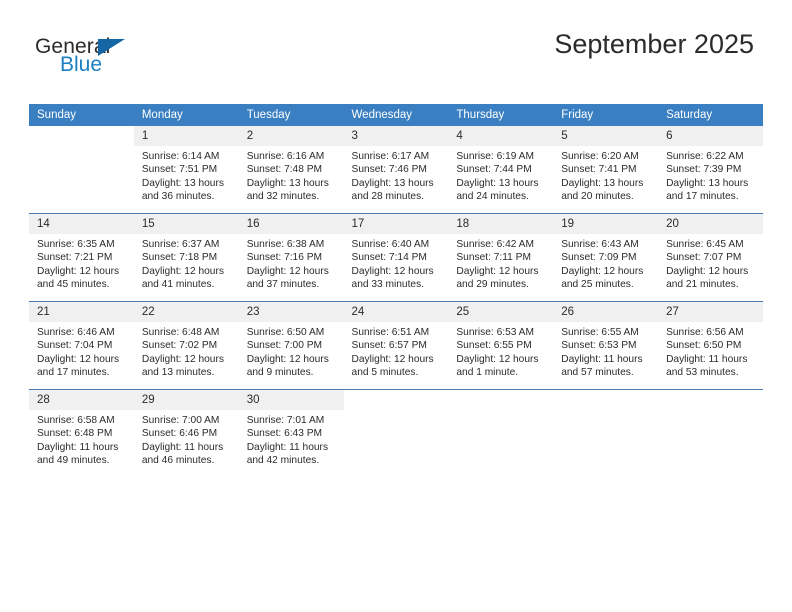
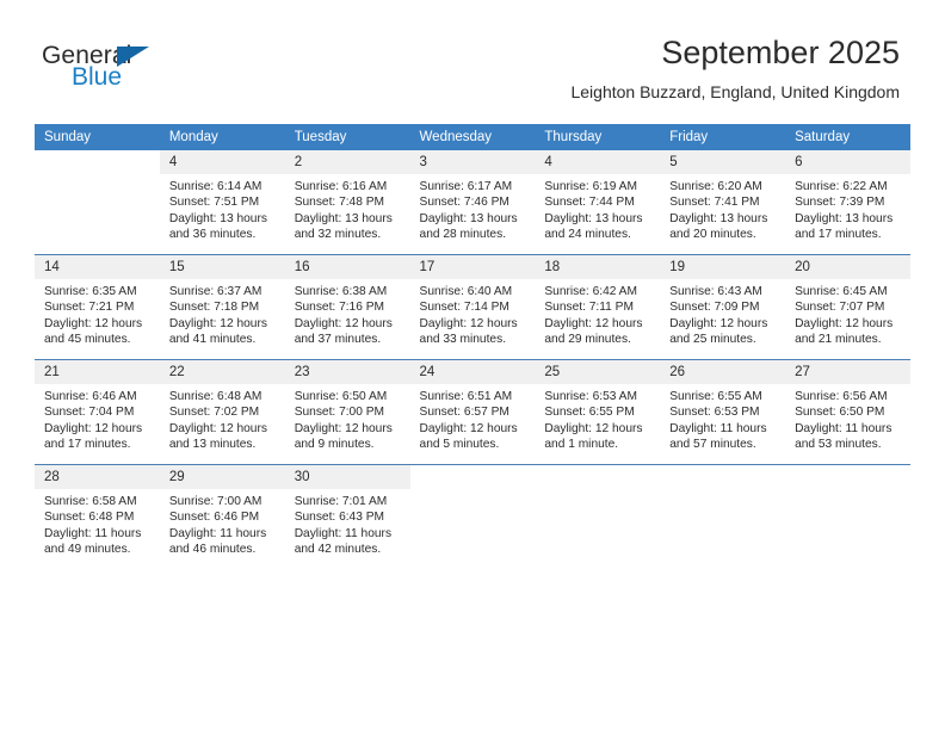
  General
  Blue
  September 2025
+ Leighton Buzzard, England, United Kingdom
  Sunday	Monday	Tuesday	Wednesday	Thursday	Friday	Saturday
- 	1Sunrise: 6:14 AMSunset: 7:51 PMDaylight: 13 hoursand 36 minutes.	2Sunrise: 6:16 AMSunset: 7:48 PMDaylight: 13 hoursand 32 minutes.	3Sunrise: 6:17 AMSunset: 7:46 PMDaylight: 13 hoursand 28 minutes.	4Sunrise: 6:19 AMSunset: 7:44 PMDaylight: 13 hoursand 24 minutes.	5Sunrise: 6:20 AMSunset: 7:41 PMDaylight: 13 hoursand 20 minutes.	6Sunrise: 6:22 AMSunset: 7:39 PMDaylight: 13 hoursand 17 minutes.
+ 	4Sunrise: 6:14 AMSunset: 7:51 PMDaylight: 13 hoursand 36 minutes.	2Sunrise: 6:16 AMSunset: 7:48 PMDaylight: 13 hoursand 32 minutes.	3Sunrise: 6:17 AMSunset: 7:46 PMDaylight: 13 hoursand 28 minutes.	4Sunrise: 6:19 AMSunset: 7:44 PMDaylight: 13 hoursand 24 minutes.	5Sunrise: 6:20 AMSunset: 7:41 PMDaylight: 13 hoursand 20 minutes.	6Sunrise: 6:22 AMSunset: 7:39 PMDaylight: 13 hoursand 17 minutes.
  14Sunrise: 6:35 AMSunset: 7:21 PMDaylight: 12 hoursand 45 minutes.	15Sunrise: 6:37 AMSunset: 7:18 PMDaylight: 12 hoursand 41 minutes.	16Sunrise: 6:38 AMSunset: 7:16 PMDaylight: 12 hoursand 37 minutes.	17Sunrise: 6:40 AMSunset: 7:14 PMDaylight: 12 hoursand 33 minutes.	18Sunrise: 6:42 AMSunset: 7:11 PMDaylight: 12 hoursand 29 minutes.	19Sunrise: 6:43 AMSunset: 7:09 PMDaylight: 12 hoursand 25 minutes.	20Sunrise: 6:45 AMSunset: 7:07 PMDaylight: 12 hoursand 21 minutes.
  21Sunrise: 6:46 AMSunset: 7:04 PMDaylight: 12 hoursand 17 minutes.	22Sunrise: 6:48 AMSunset: 7:02 PMDaylight: 12 hoursand 13 minutes.	23Sunrise: 6:50 AMSunset: 7:00 PMDaylight: 12 hoursand 9 minutes.	24Sunrise: 6:51 AMSunset: 6:57 PMDaylight: 12 hoursand 5 minutes.	25Sunrise: 6:53 AMSunset: 6:55 PMDaylight: 12 hoursand 1 minute.	26Sunrise: 6:55 AMSunset: 6:53 PMDaylight: 11 hoursand 57 minutes.	27Sunrise: 6:56 AMSunset: 6:50 PMDaylight: 11 hoursand 53 minutes.
  28Sunrise: 6:58 AMSunset: 6:48 PMDaylight: 11 hoursand 49 minutes.	29Sunrise: 7:00 AMSunset: 6:46 PMDaylight: 11 hoursand 46 minutes.	30Sunrise: 7:01 AMSunset: 6:43 PMDaylight: 11 hoursand 42 minutes.
